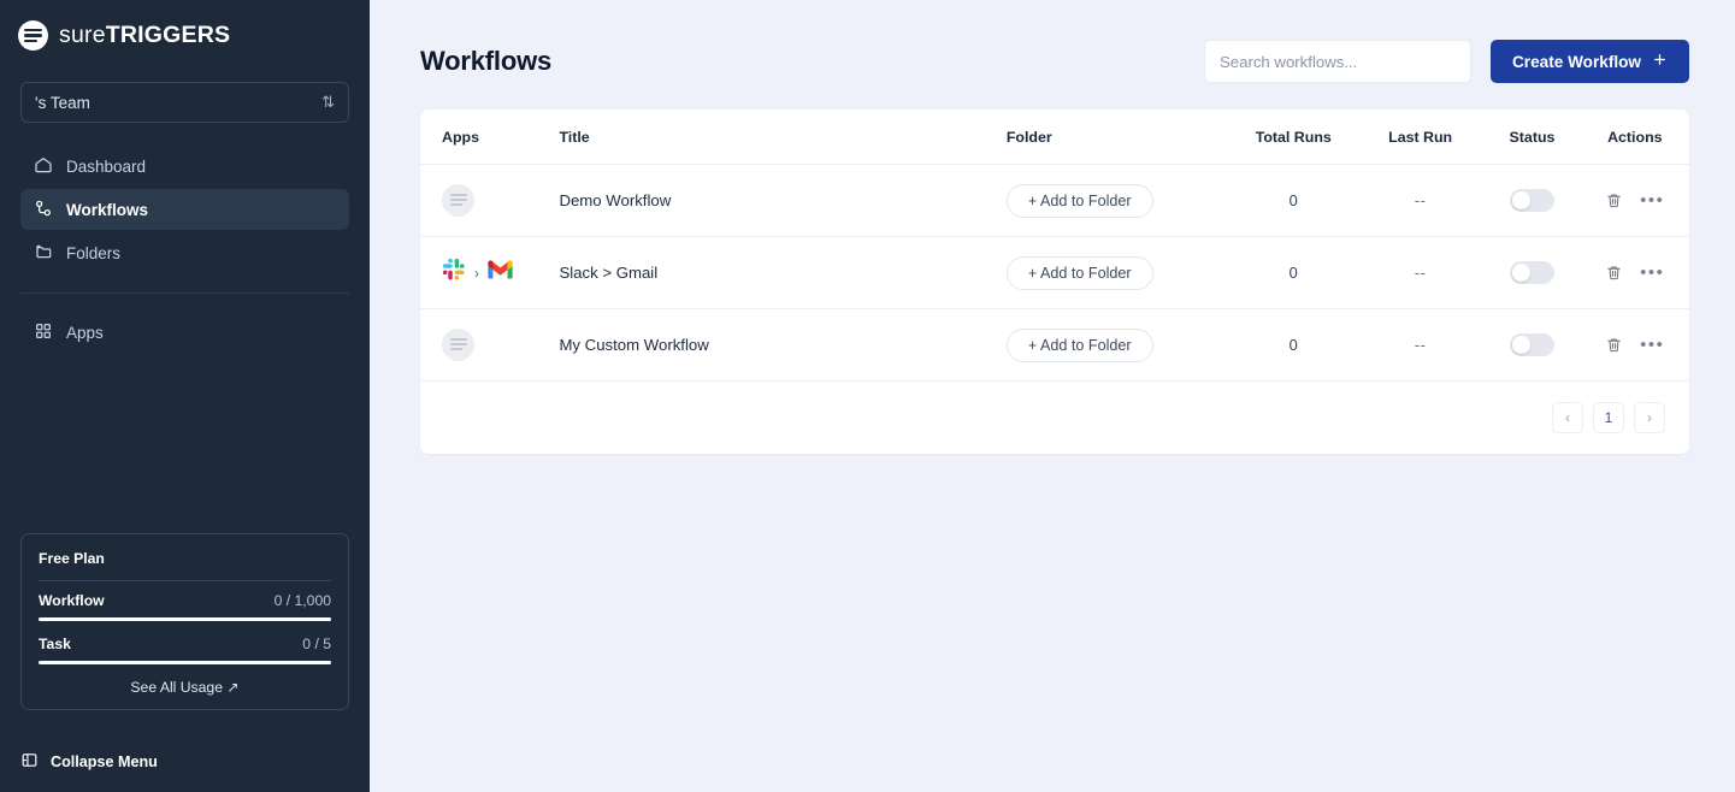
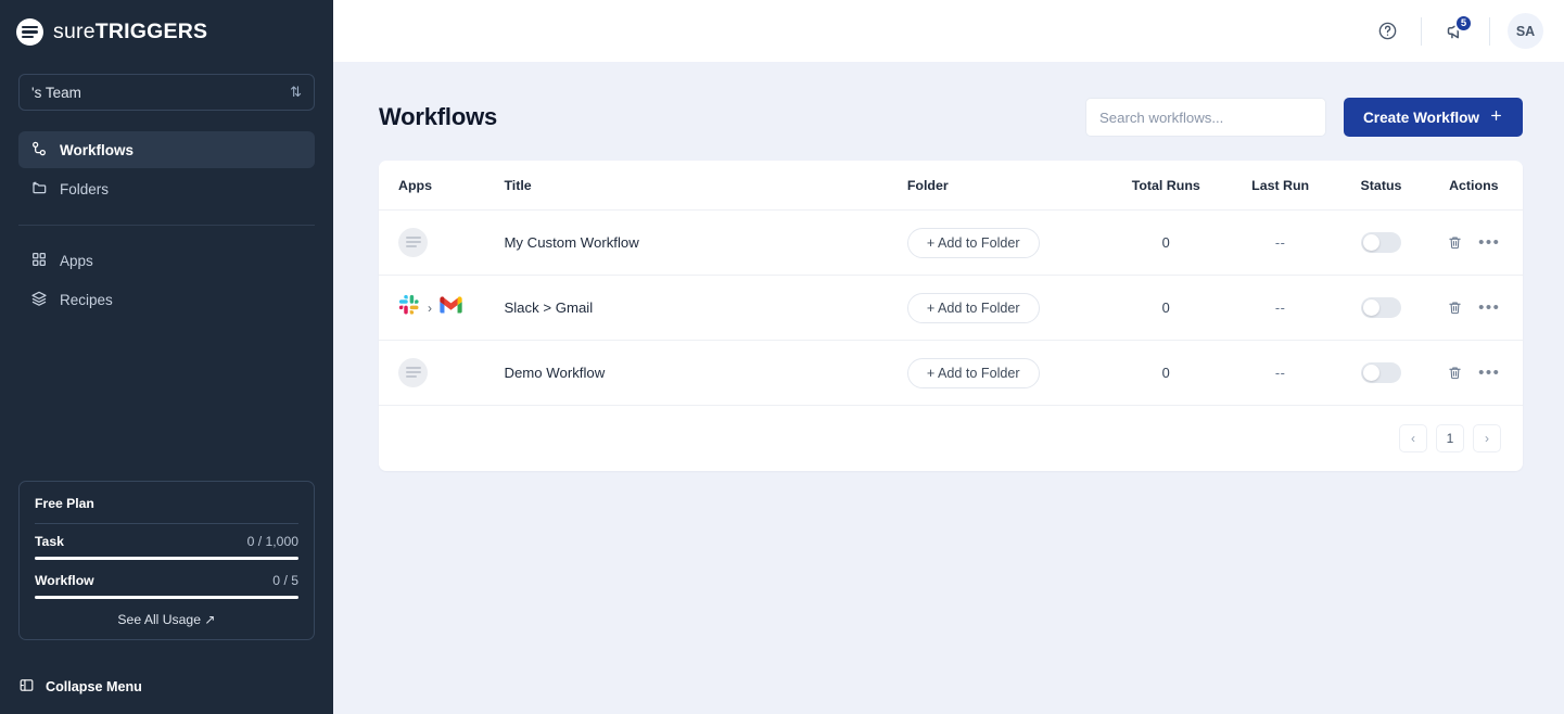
  sureTRIGGERS
  's Team
  ⇅
- Dashboard
  Workflows
  Folders
  Apps
+ Recipes
  Free Plan
- Workflow
+ Task
  0 / 1,000
- Task
+ Workflow
  0 / 5
  See All Usage ↗
  Collapse Menu
+ 5
+ SA
  Workflows
  Search workflows...
  Create Workflow
  Apps	Title	Folder	Total Runs	Last Run	Status	Actions
- 	Demo Workflow	+ Add to Folder	0	--		•••
+ 	My Custom Workflow	+ Add to Folder	0	--		•••
  ›	Slack > Gmail	+ Add to Folder	0	--		•••
- 	My Custom Workflow	+ Add to Folder	0	--		•••
+ 	Demo Workflow	+ Add to Folder	0	--		•••
  ‹
  1
  ›
